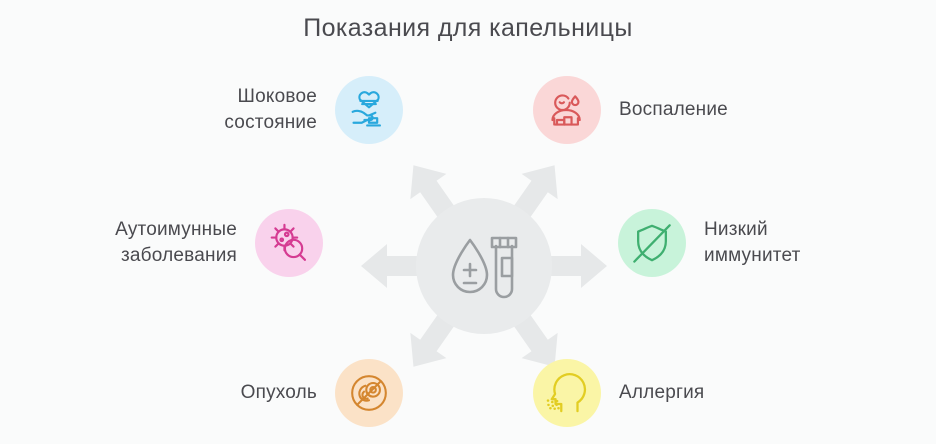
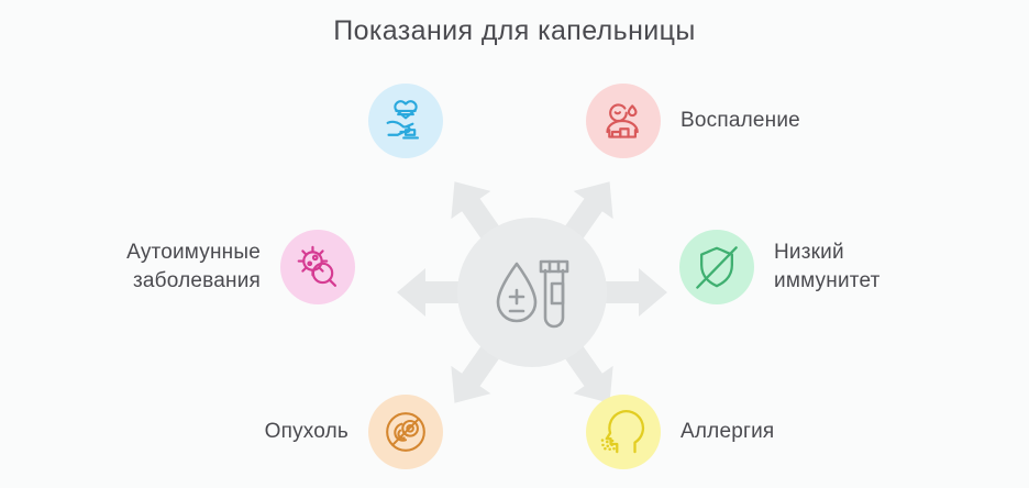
  Показания для капельницы
- Шоковое
- состояние
  Воспаление
  Аутоимунные
  заболевания
  Низкий
  иммунитет
  Опухоль
  Аллергия
